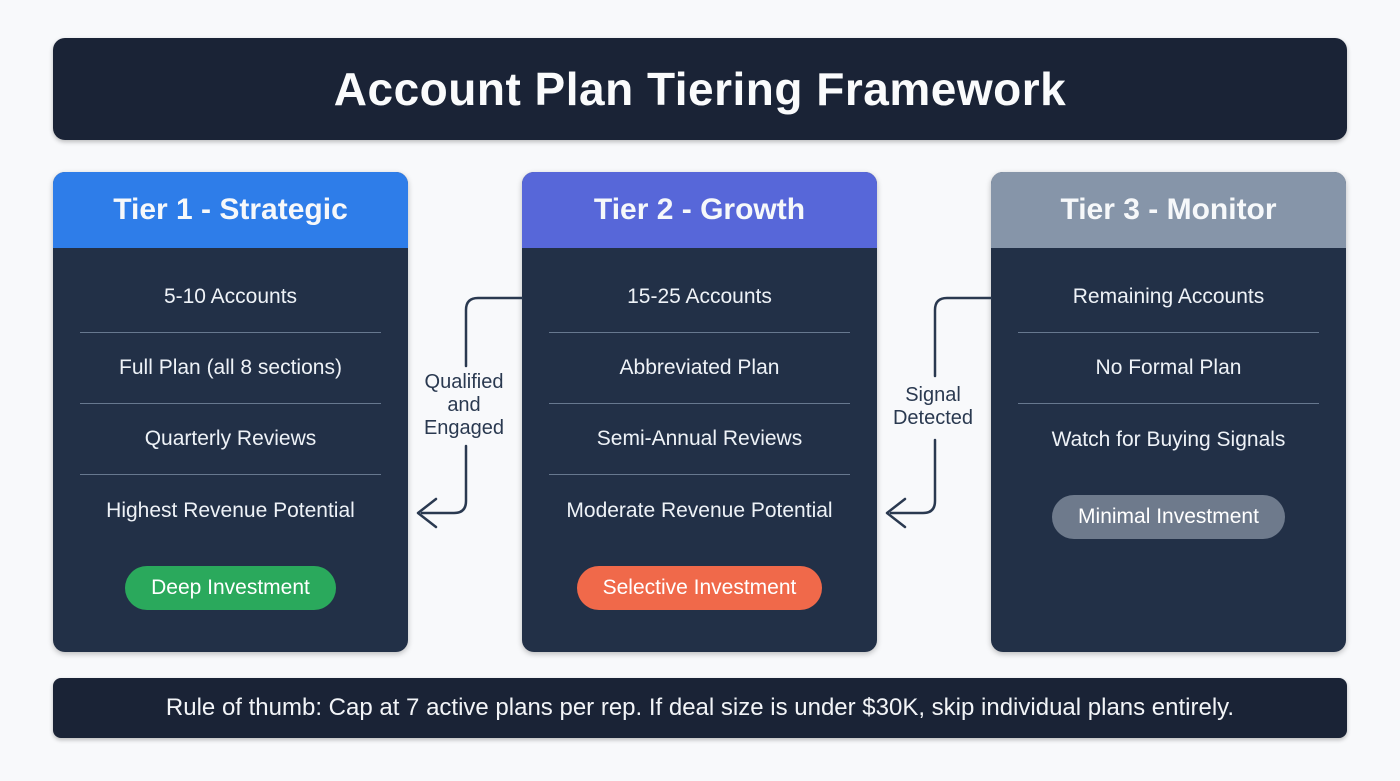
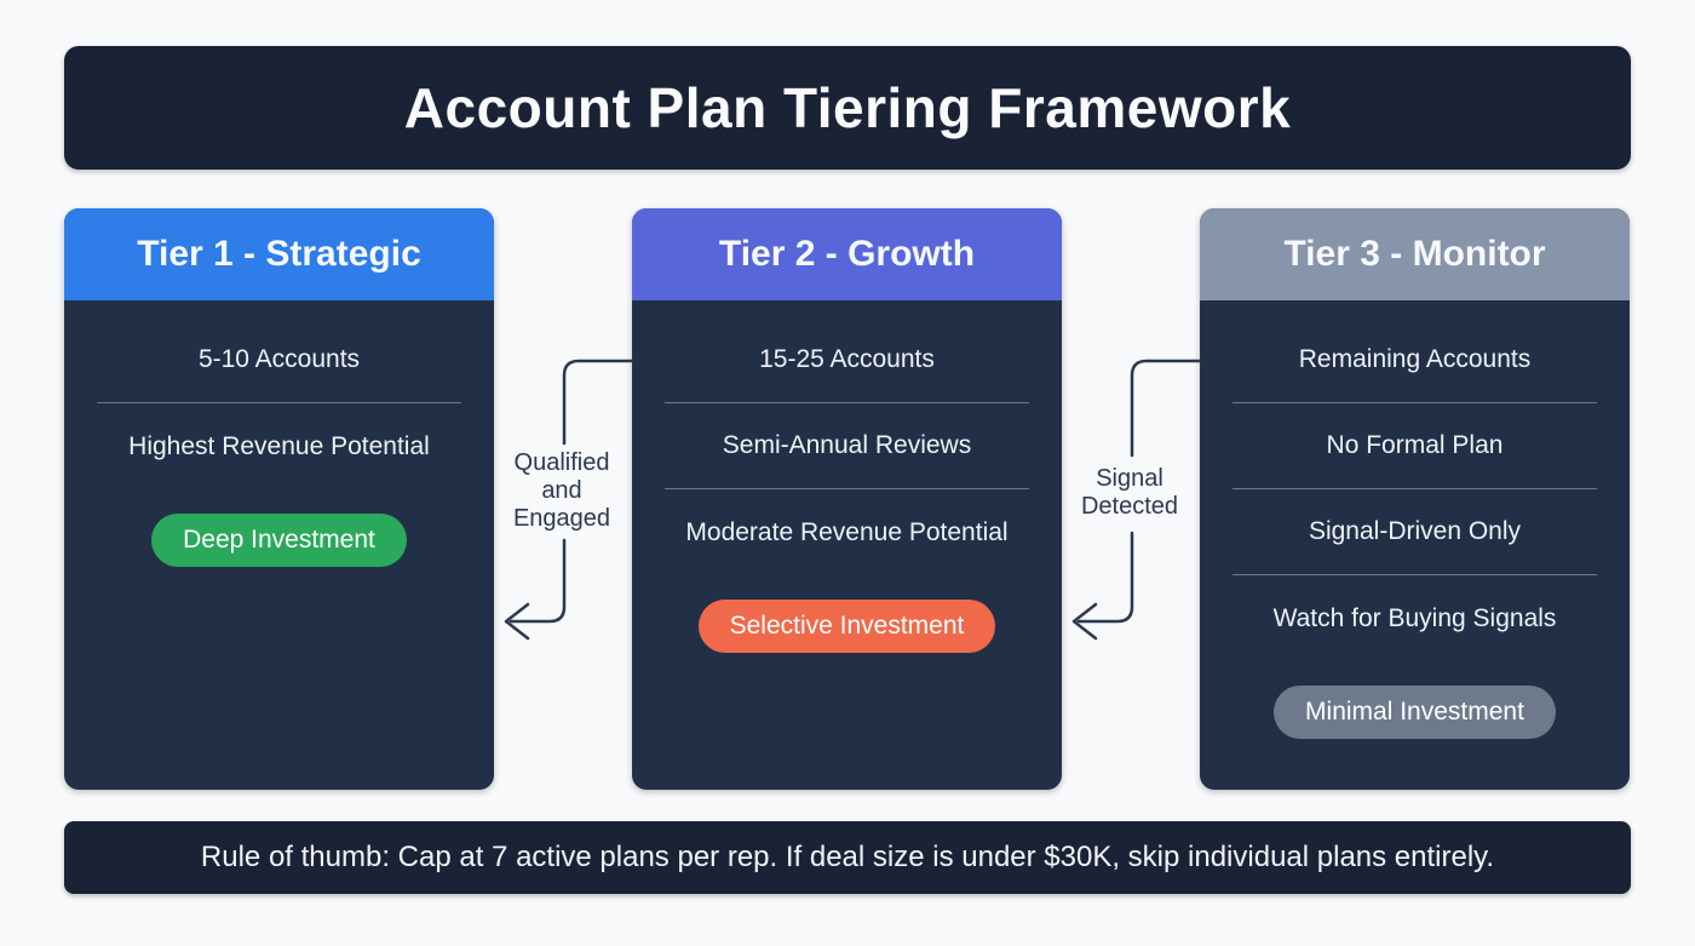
  Account Plan Tiering Framework
  Tier 1 - Strategic
  5-10 Accounts
- Full Plan (all 8 sections)
- Quarterly Reviews
  Highest Revenue Potential
  Deep Investment
  Tier 2 - Growth
  15-25 Accounts
- Abbreviated Plan
  Semi-Annual Reviews
  Moderate Revenue Potential
  Selective Investment
  Tier 3 - Monitor
  Remaining Accounts
  No Formal Plan
+ Signal-Driven Only
  Watch for Buying Signals
  Minimal Investment
  Qualified and Engaged
  Signal Detected
  Rule of thumb: Cap at 7 active plans per rep. If deal size is under $30K, skip individual plans entirely.
